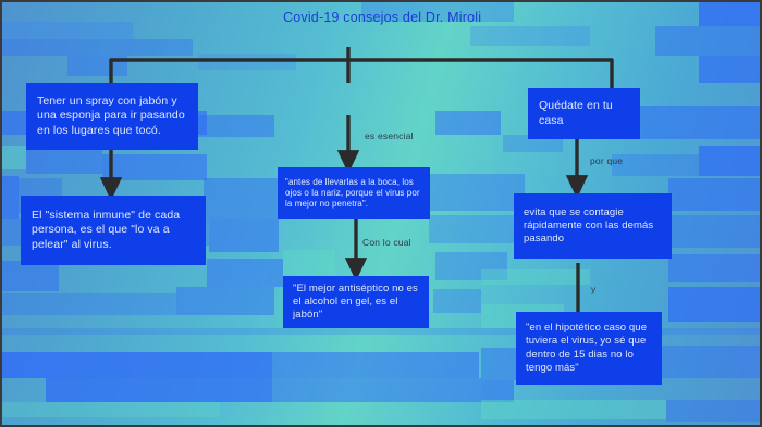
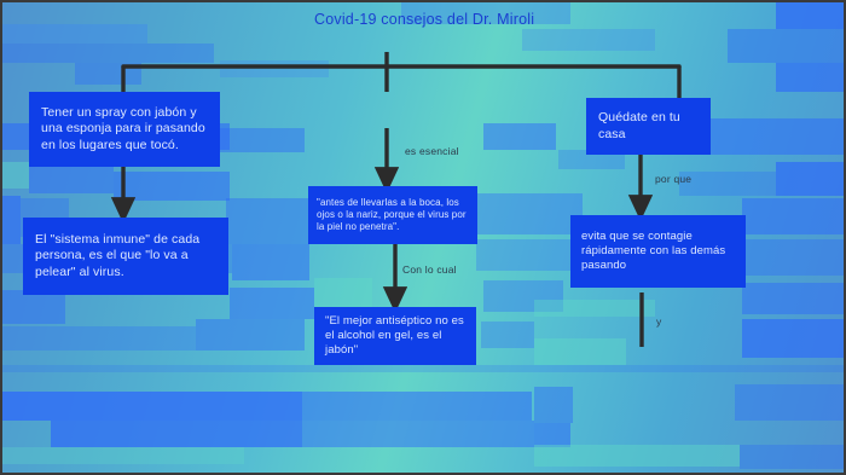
  Covid-19 consejos del Dr. Miroli
  Tener un spray con jabón y una esponja para ir pasando en los lugares que tocó.
  El "sistema inmune" de cada persona, es el que "lo va a pelear" al virus.
- "antes de llevarlas a la boca, los ojos o la nariz, porque el virus por la mejor no penetra".
+ "antes de llevarlas a la boca, los ojos o la nariz, porque el virus por la piel no penetra".
  "El mejor antiséptico no es el alcohol en gel, es el jabón"
  Quédate en tu casa
  evita que se contagie rápidamente con las demás pasando
- "en el hipotético caso que tuviera el virus, yo sé que dentro de 15 dias no lo tengo más"
  es esencial
  Con lo cual
  por que
  y
